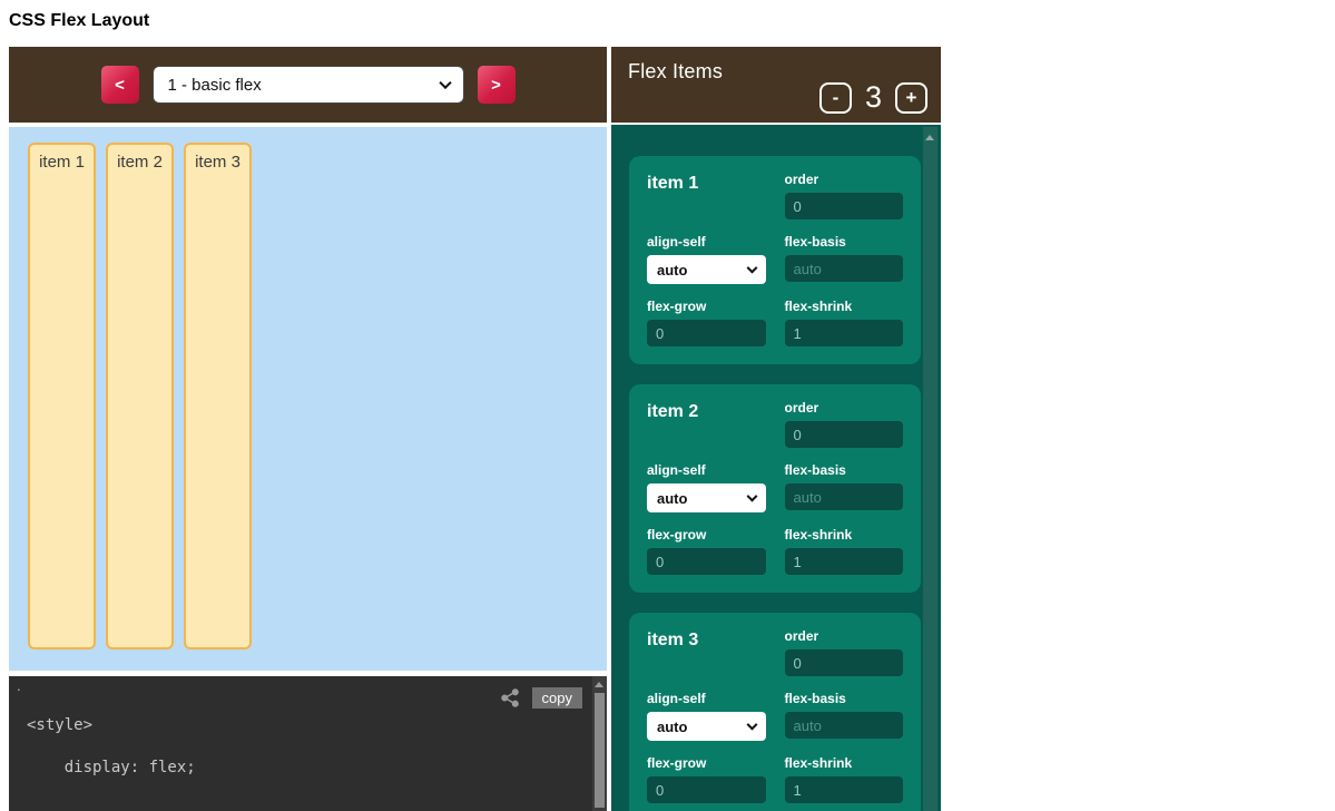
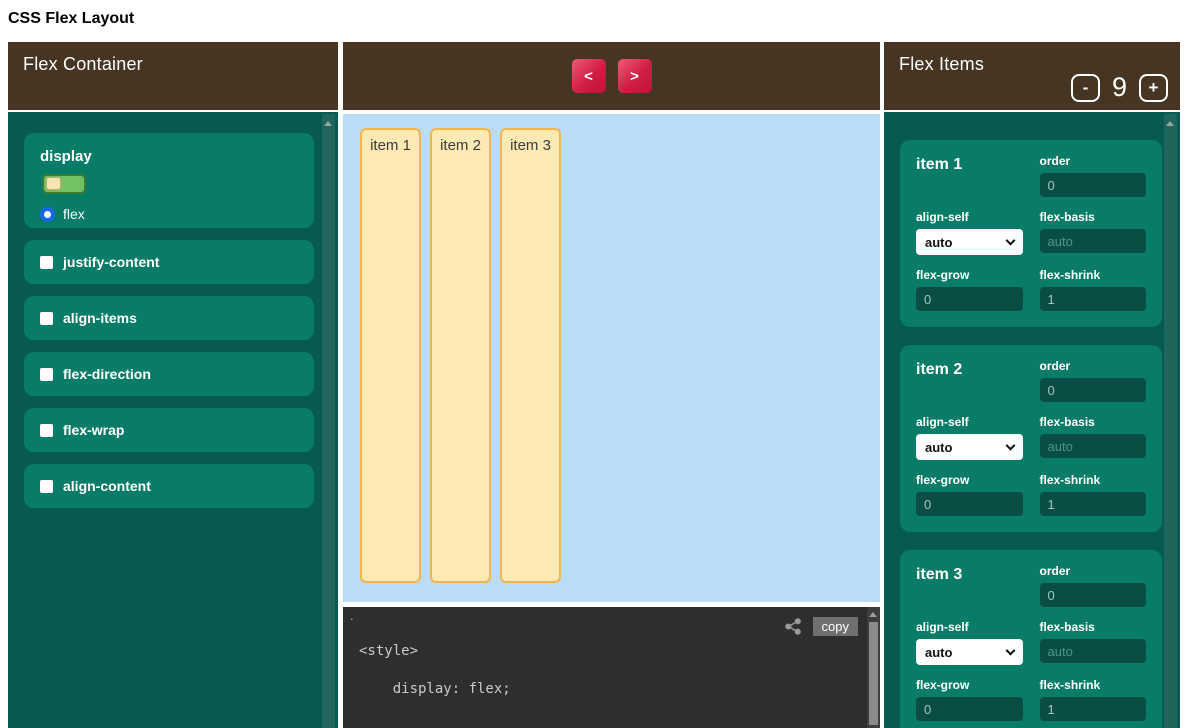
  CSS Flex Layout
+ Flex Container
+ display
+ flex
+ justify-content
+ align-items
+ flex-direction
+ flex-wrap
+ align-content
  <
- 1 - basic flex
  >
  item 1
  item 2
  item 3
  .
  copy
  <style>
  display: flex;
  Flex Items
  -
- 3
+ 9
  +
  item 1
  order
  0
  align-self
  auto
  flex-basis
  auto
  flex-grow
  0
  flex-shrink
  1
  item 2
  order
  0
  align-self
  auto
  flex-basis
  auto
  flex-grow
  0
  flex-shrink
  1
  item 3
  order
  0
  align-self
  auto
  flex-basis
  auto
  flex-grow
  0
  flex-shrink
  1
